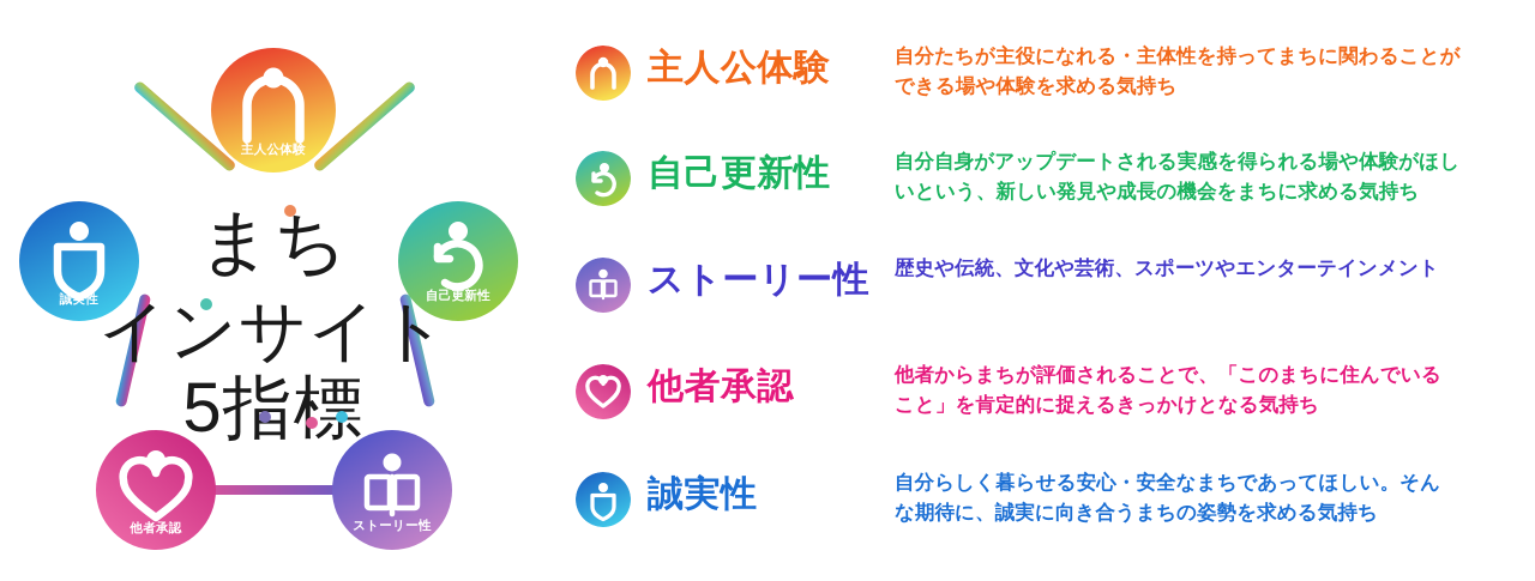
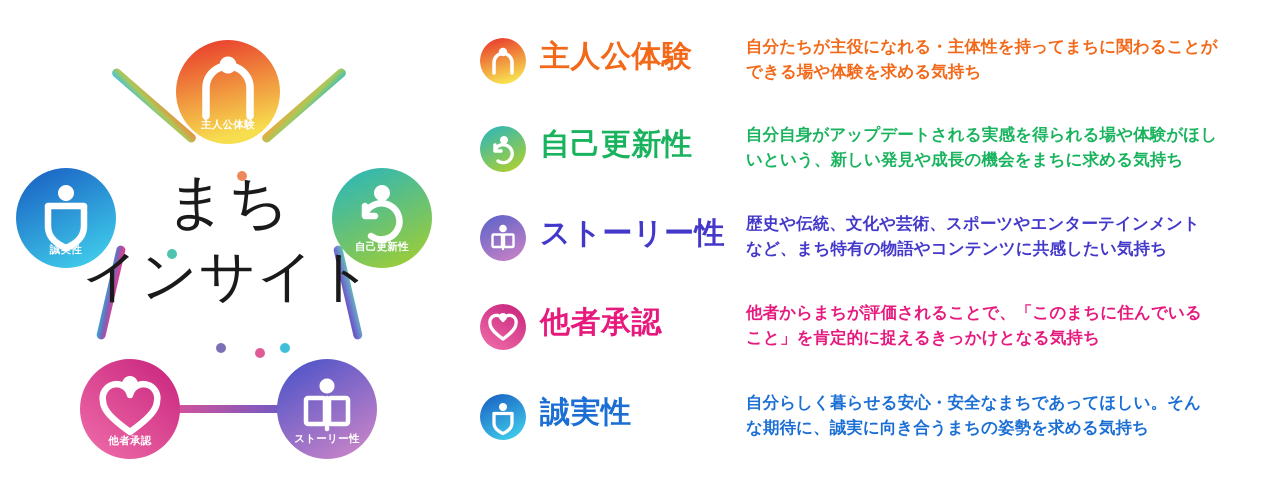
  主人公体験
  自己更新性
  ストーリー性
  他者承認
  誠実性
  まち
  インサイト
- 5指標
  主人公体験
  自分たちが主役になれる・主体性を持ってまちに関わることが
  できる場や体験を求める気持ち
  自己更新性
  自分自身がアップデートされる実感を得られる場や体験がほし
  いという、新しい発見や成長の機会をまちに求める気持ち
  ストーリー性
  歴史や伝統、文化や芸術、スポーツやエンターテインメント
+ など、まち特有の物語やコンテンツに共感したい気持ち
  他者承認
  他者からまちが評価されることで、「このまちに住んでいる
  こと」を肯定的に捉えるきっかけとなる気持ち
  誠実性
  自分らしく暮らせる安心・安全なまちであってほしい。そん
  な期待に、誠実に向き合うまちの姿勢を求める気持ち
